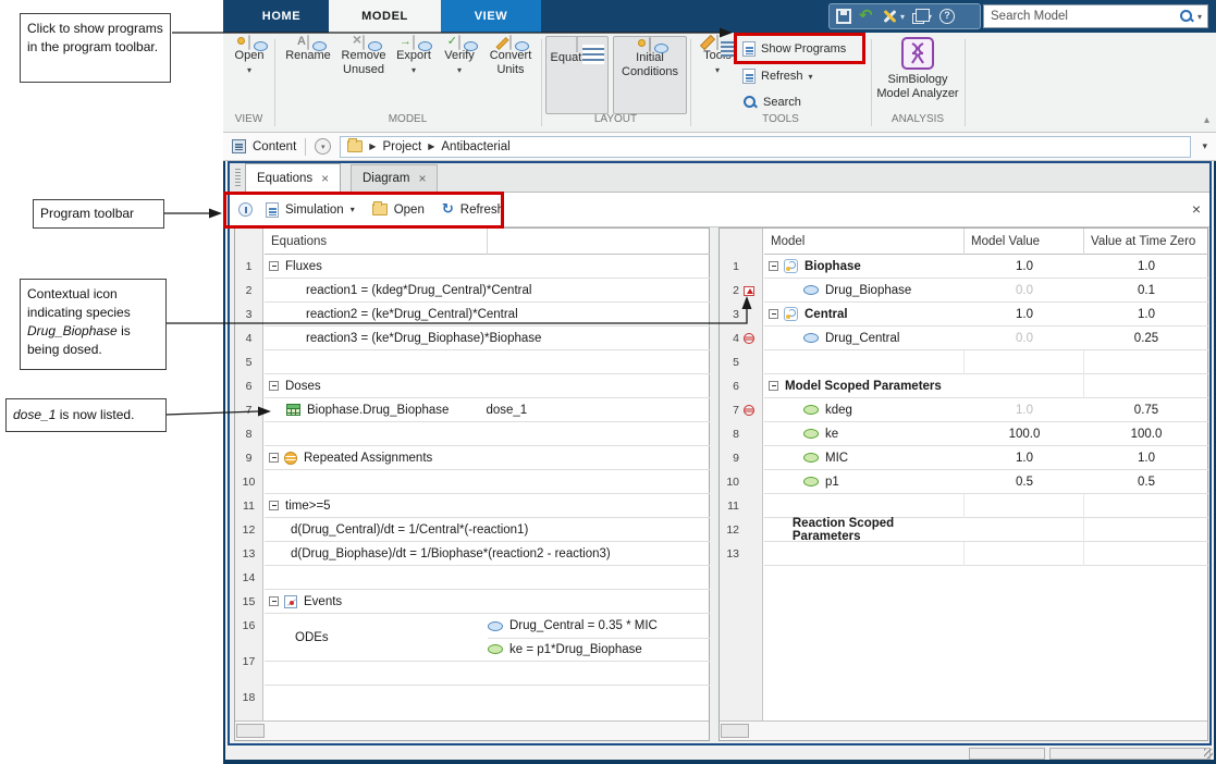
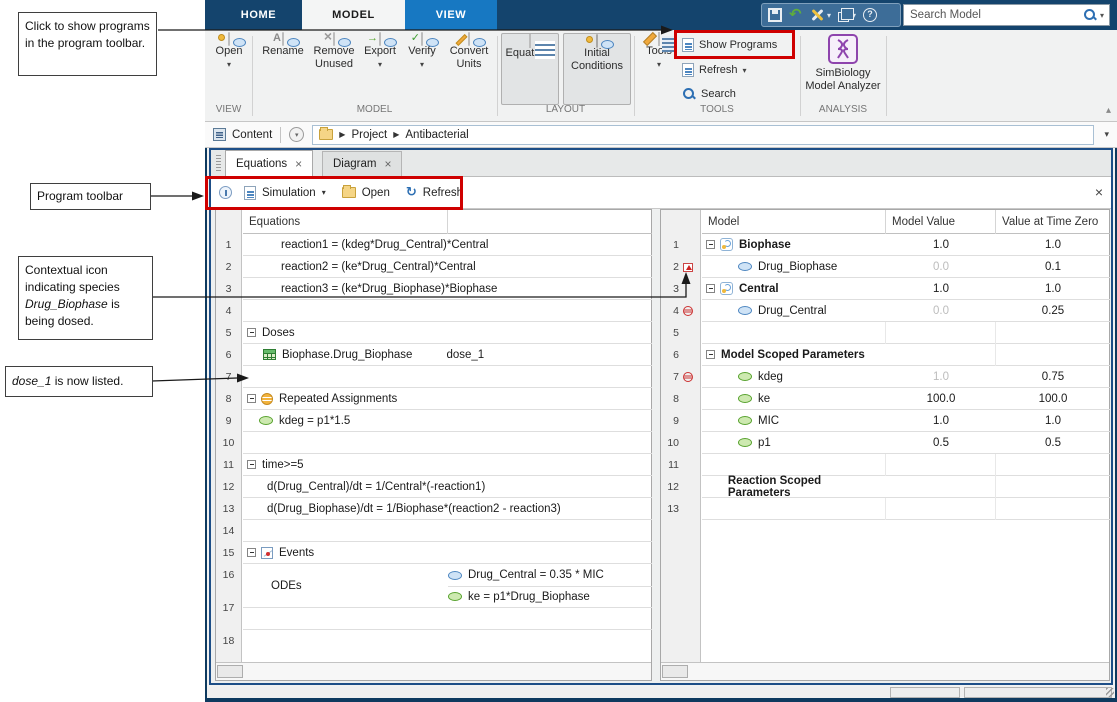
  HOME
  MODEL
  VIEW
  ↶
  ▾
  ▾
  ?
  Search Model
  ▾
  Open
  ▾
  Rename
  Remove
  Unused
  Export
  ▾
  Verify
  ▾
  Convert
  Units
  Initial
  Conditions
  ▾
  Show Programs
  Refresh
  ▾
  Search
  SimBiology
  Model Analyzer
  VIEW
  MODEL
  LAYOUT
  TOOLS
  ANALYSIS
  ▴
  Content
  ▶
  Project
  ▶
  Antibacterial
  ▾
  Equations
  ×
  Diagram
  ×
  Simulation
  ▾
  Open
  ↻
  Refresh
  ×
  1
  2
  3
  4
  5
  6
  7
  8
  9
  10
  11
  12
  13
  14
  15
  16
  17
  18
  Equations
- Fluxes
  reaction1 = (kdeg*Drug_Central)*Central
  reaction2 = (ke*Drug_Central)*Central
  reaction3 = (ke*Drug_Biophase)*Biophase
  Doses
  Biophase.Drug_Biophase
  dose_1
  Repeated Assignments
+ kdeg = p1*1.5
  time>=5
  d(Drug_Central)/dt = 1/Central*(-reaction1)
  d(Drug_Biophase)/dt = 1/Biophase*(reaction2 - reaction3)
  Events
  ODEs
  Drug_Central = 0.35 * MIC
  ke = p1*Drug_Biophase
  1
  2
  3
  4
  5
  6
  7
  8
  9
  10
  11
  12
  13
  Model
  Model Value
  Value at Time Zero
  Biophase
  1.0
  1.0
  Drug_Biophase
  0.0
  0.1
  Central
  1.0
  1.0
  Drug_Central
  0.0
  0.25
  Model Scoped Parameters
  kdeg
  1.0
  0.75
  ke
  100.0
  100.0
  MIC
  1.0
  1.0
  p1
  0.5
  0.5
  Reaction Scoped Parameters
  Click to show programs in the program toolbar.
  Program toolbar
  Contextual icon indicating species Drug_Biophase is being dosed.
  dose_1 is now listed.
